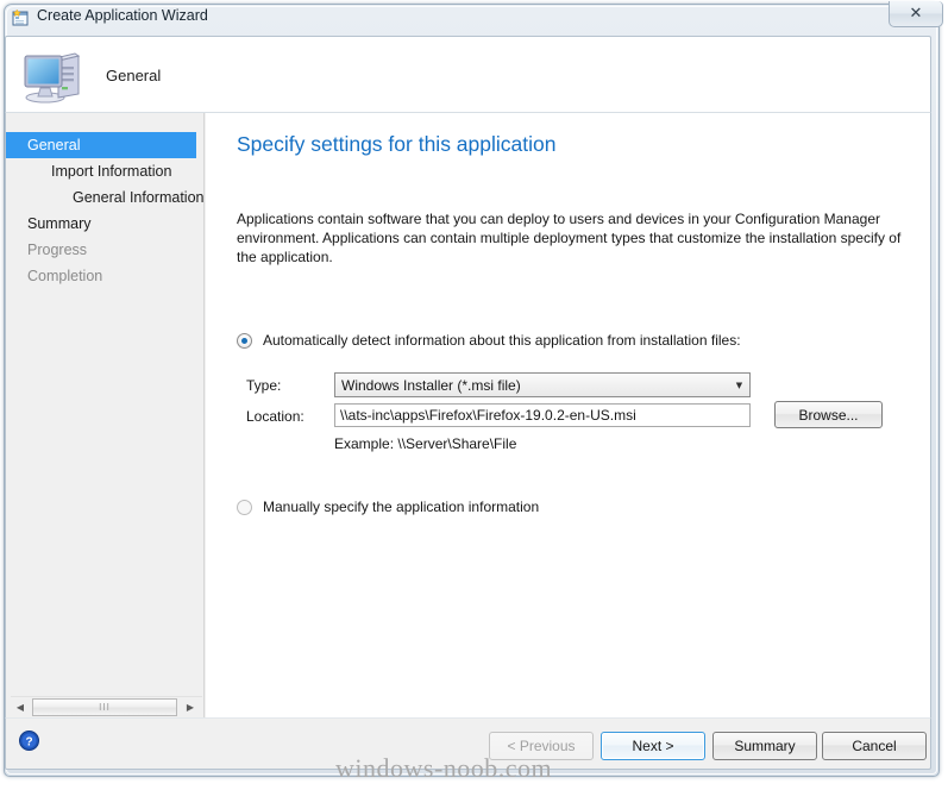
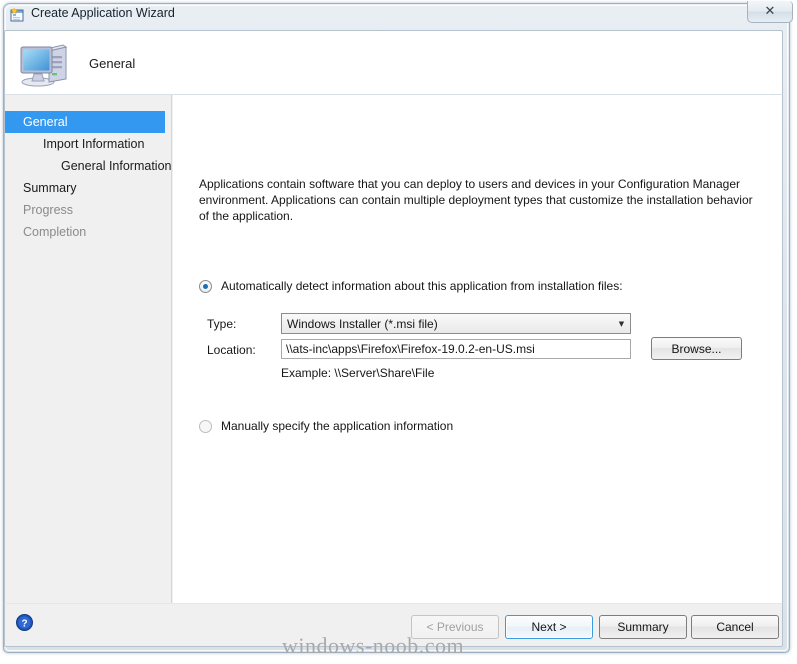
  Create Application Wizard
  ✕
  General
  General
  Import Information
  General Information
  Summary
  Progress
  Completion
- ◀
- III
- ▶
- Specify settings for this application
- Applications contain software that you can deploy to users and devices in your Configuration Manager environment. Applications can contain multiple deployment types that customize the installation specify of the application.
+ Applications contain software that you can deploy to users and devices in your Configuration Manager environment. Applications can contain multiple deployment types that customize the installation behavior of the application.
  Automatically detect information about this application from installation files:
  Type:
  Windows Installer (*.msi file)
  ▼
  Location:
  \\ats-inc\apps\Firefox\Firefox-19.0.2-en-US.msi
  Browse...
  Example: \\Server\Share\File
  Manually specify the application information
  ?
  < Previous
  Next >
  Summary
  Cancel
  windows-noob.com
